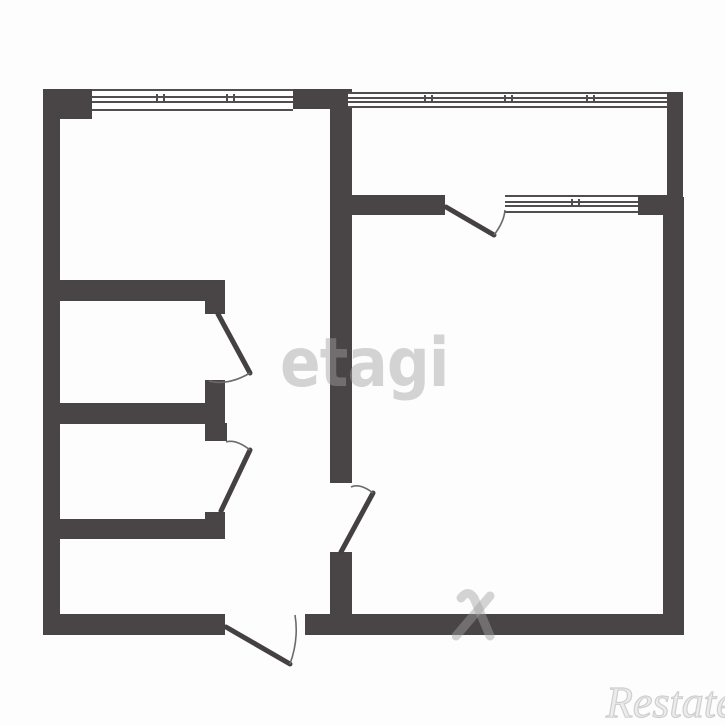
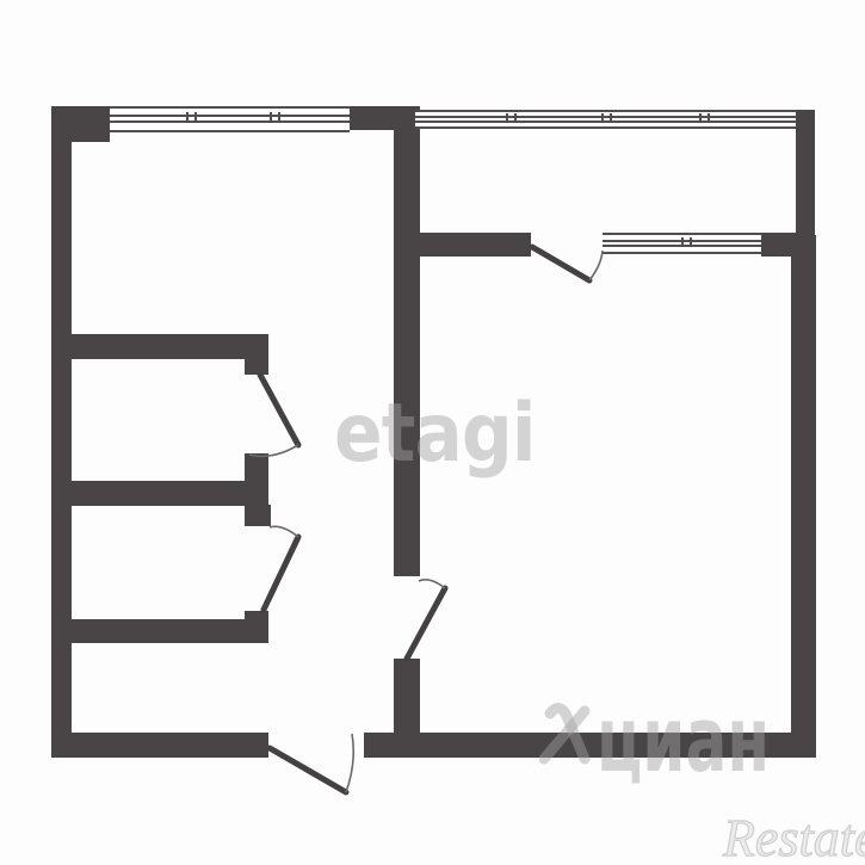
  etagi
+ циан
  Restat
